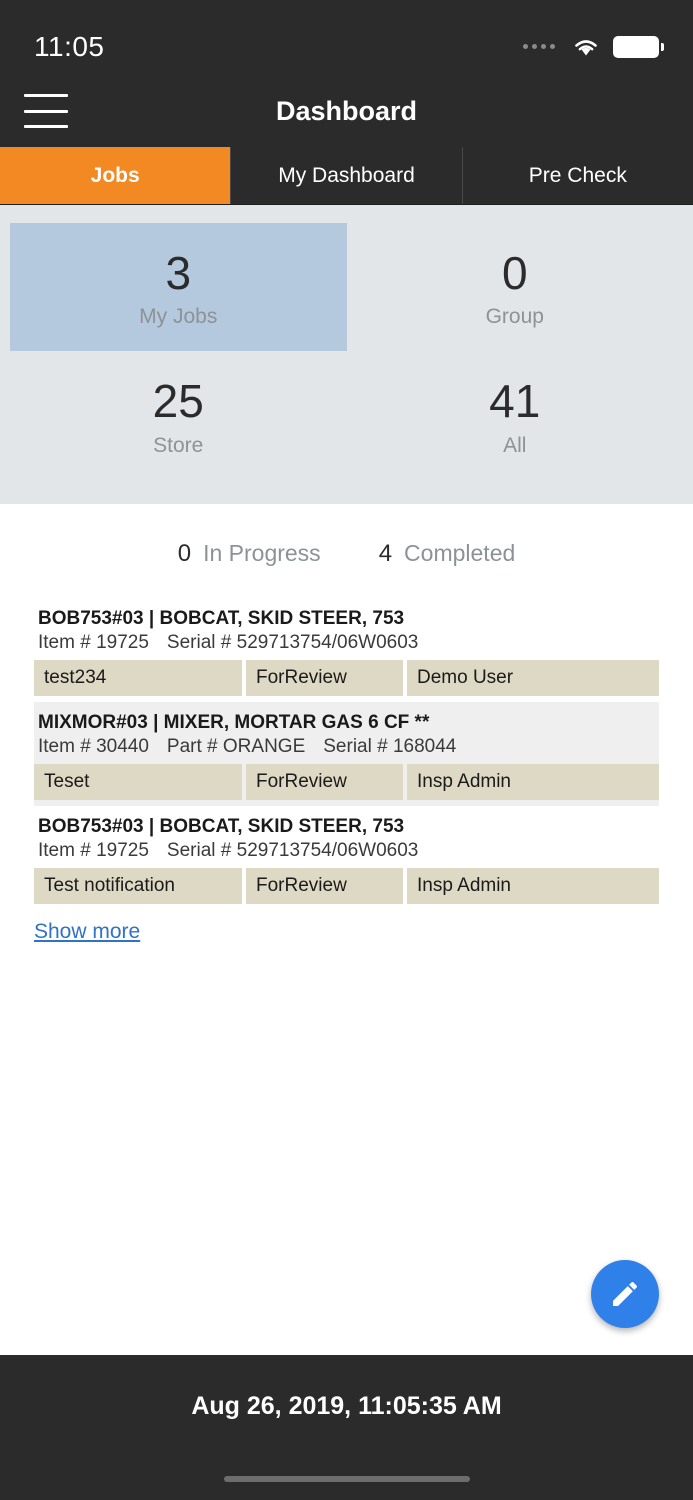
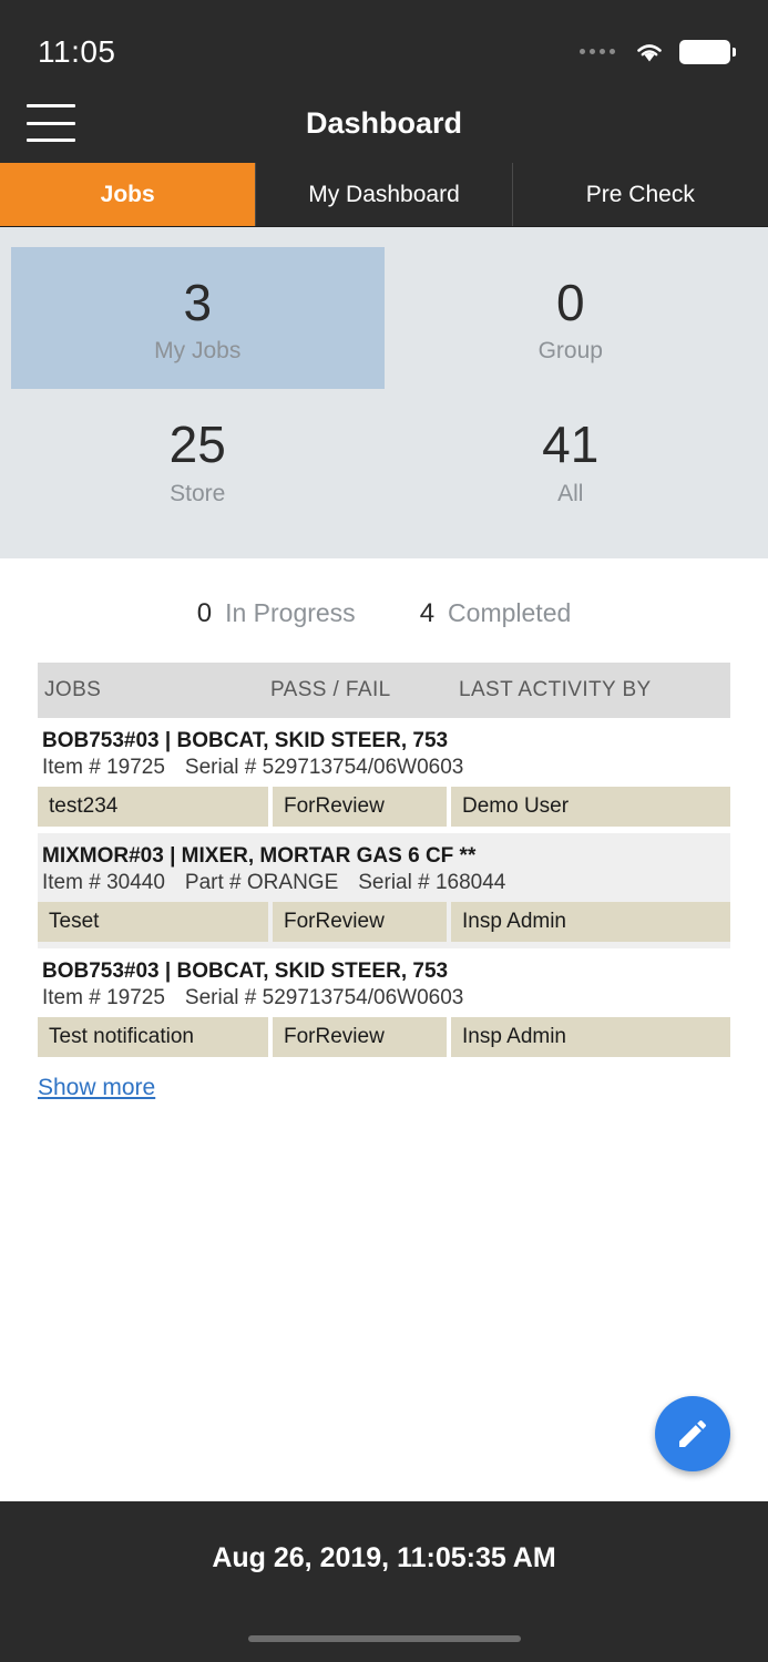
  11:05
  Dashboard
  Jobs
  My Dashboard
  Pre Check
  3
  My Jobs
  0
  Group
  25
  Store
  41
  All
  0
  In Progress
  4
  Completed
+ JOBS
+ PASS / FAIL
+ LAST ACTIVITY BY
  BOB753#03 | BOBCAT, SKID STEER, 753
  Item # 19725 Serial # 529713754/06W0603
  test234
  ForReview
  Demo User
  MIXMOR#03 | MIXER, MORTAR GAS 6 CF **
  Item # 30440 Part # ORANGE Serial # 168044
  Teset
  ForReview
  Insp Admin
  BOB753#03 | BOBCAT, SKID STEER, 753
  Item # 19725 Serial # 529713754/06W0603
  Test notification
  ForReview
  Insp Admin
  Show more
  Aug 26, 2019, 11:05:35 AM
